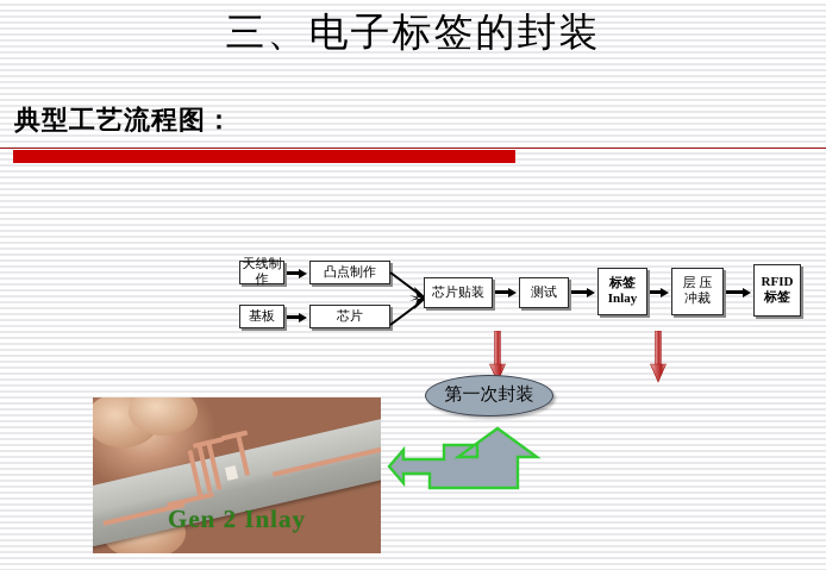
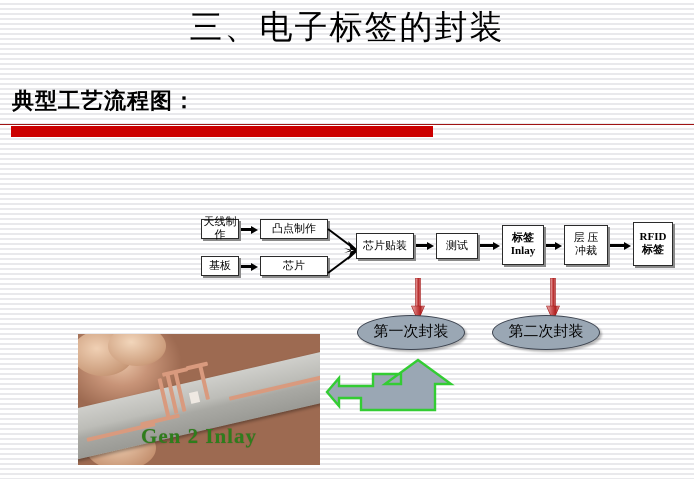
  三、电子标签的封装
  典型工艺流程图：
  天线制作
  凸点制作
  基板
  芯片
  芯片贴装
  测试
  标签
  Inlay
  层 压
  冲裁
  RFID
  标签
  第一次封装
+ 第二次封装
  Gen 2 Inlay
